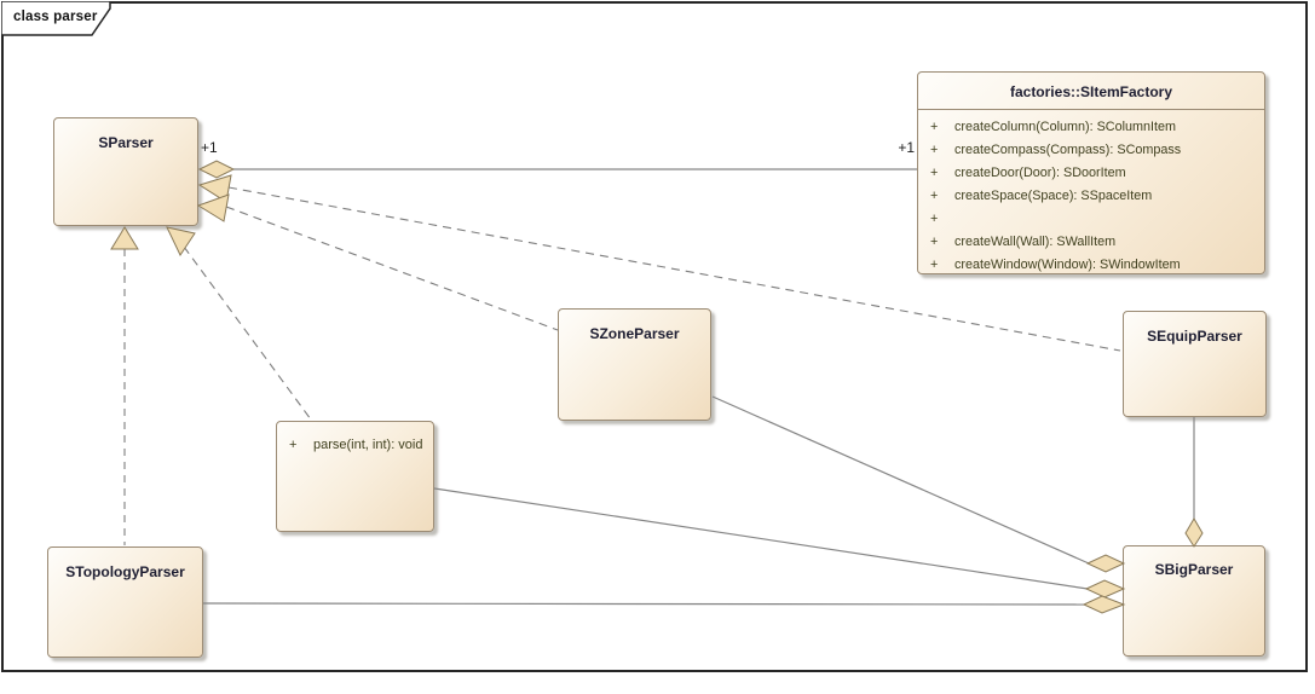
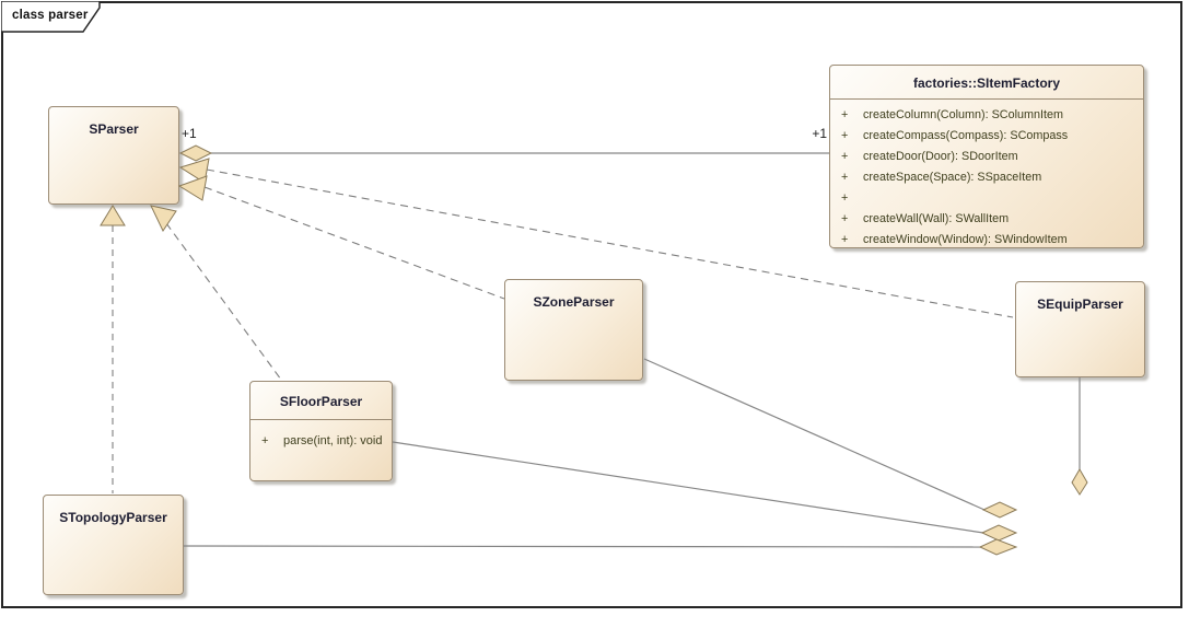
  class parser
  SParser
  factories::SItemFactory
  +
  createColumn(Column): SColumnItem
  +
  createCompass(Compass): SCompass
  +
  createDoor(Door): SDoorItem
  +
  createSpace(Space): SSpaceItem
  +
  +
  createWall(Wall): SWallItem
  +
  createWindow(Window): SWindowItem
  SZoneParser
  SEquipParser
+ SFloorParser
  +
  parse(int, int): void
  STopologyParser
- SBigParser
  +1
  +1
